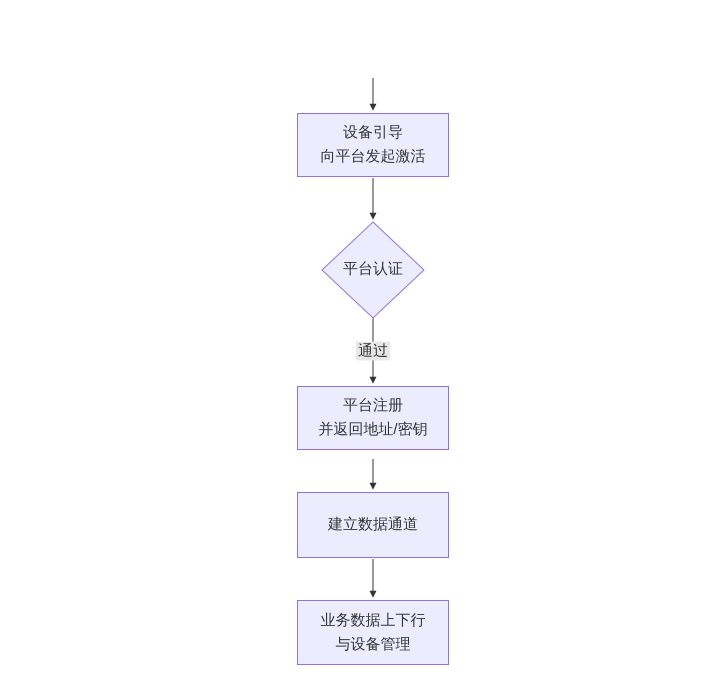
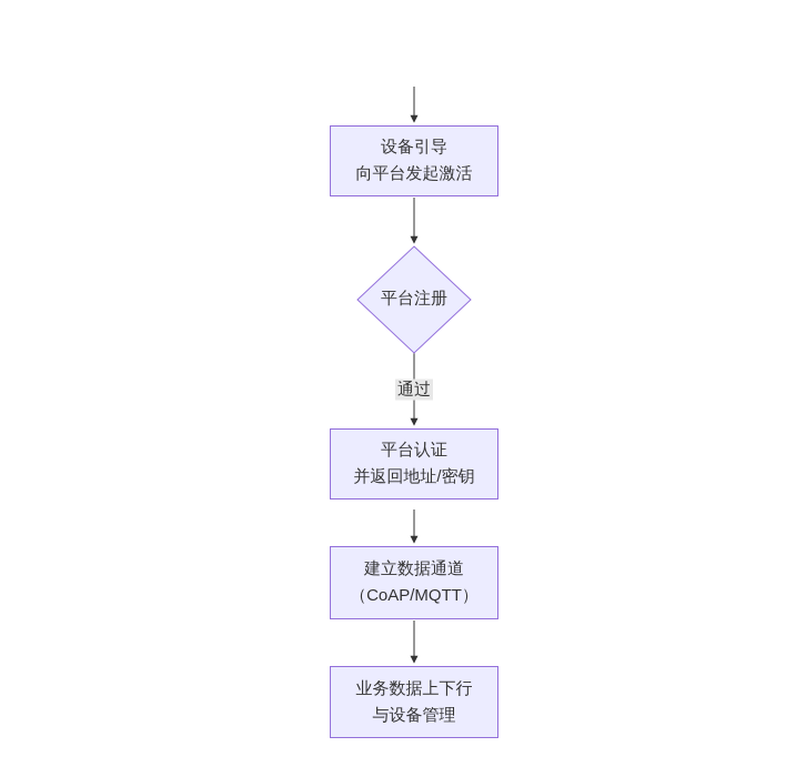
  设备引导
  向平台发起激活
- 平台认证
+ 平台注册
  通过
- 平台注册
+ 平台认证
  并返回地址/密钥
  建立数据通道
+ （CoAP/MQTT）
  业务数据上下行
  与设备管理
